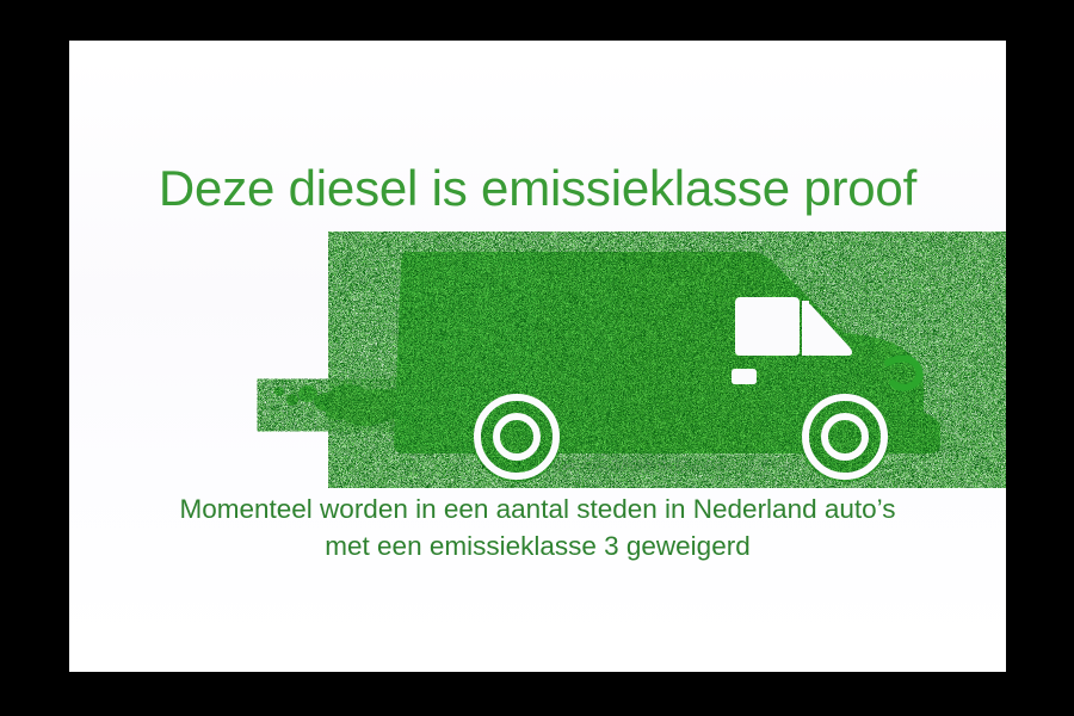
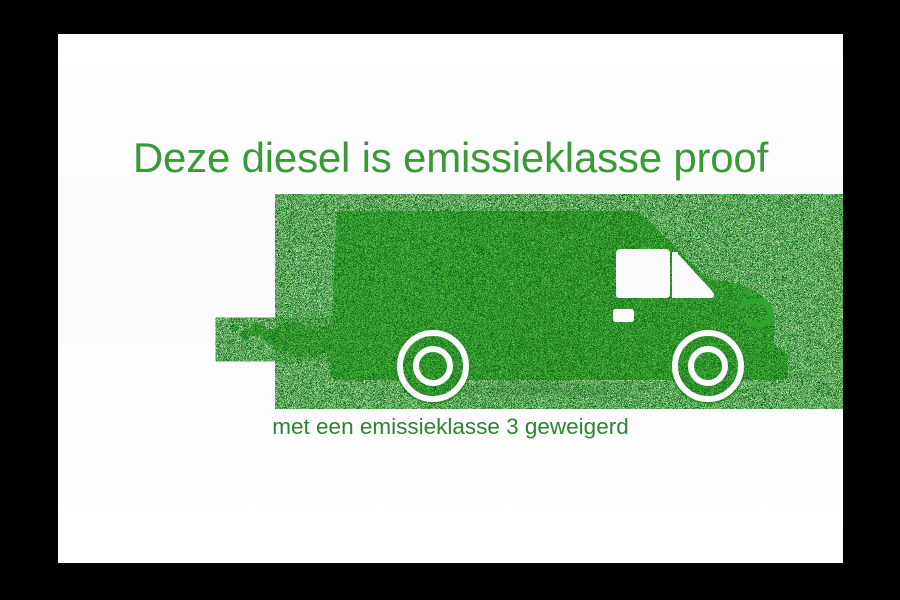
  Deze diesel is emissieklasse proof
- Momenteel worden in een aantal steden in Nederland auto’s
  met een emissieklasse 3 geweigerd
